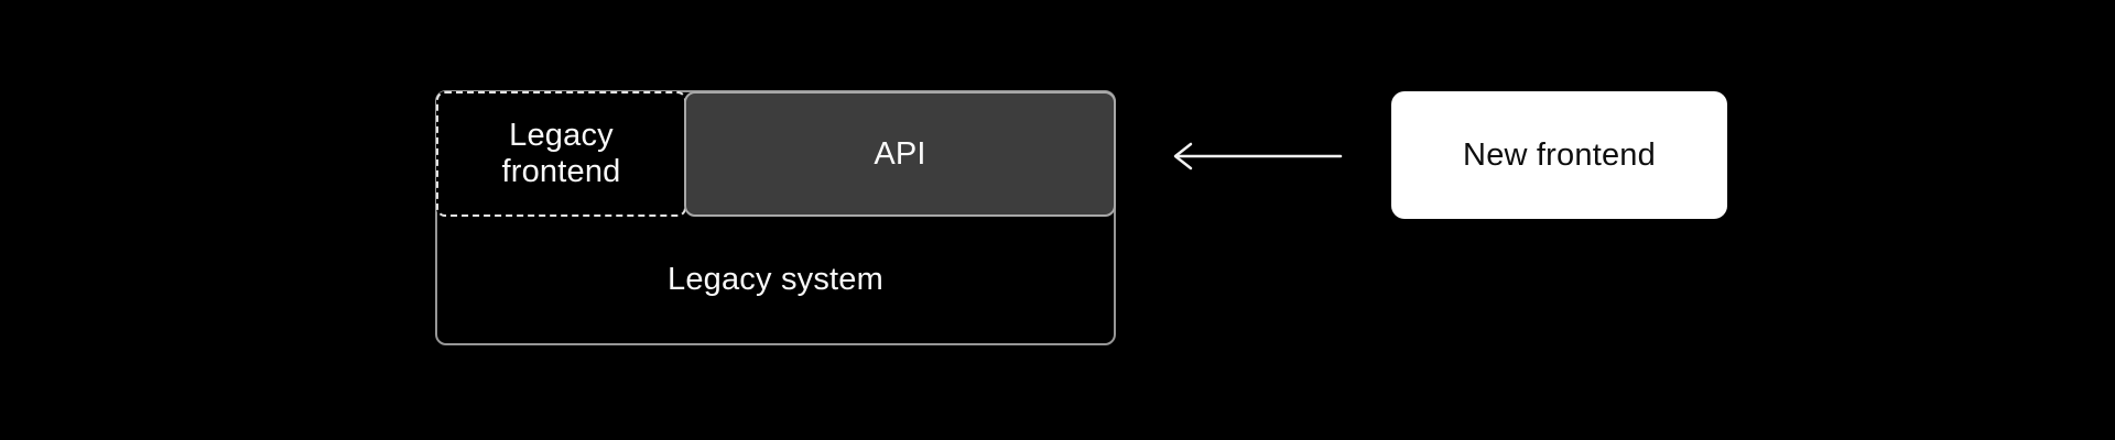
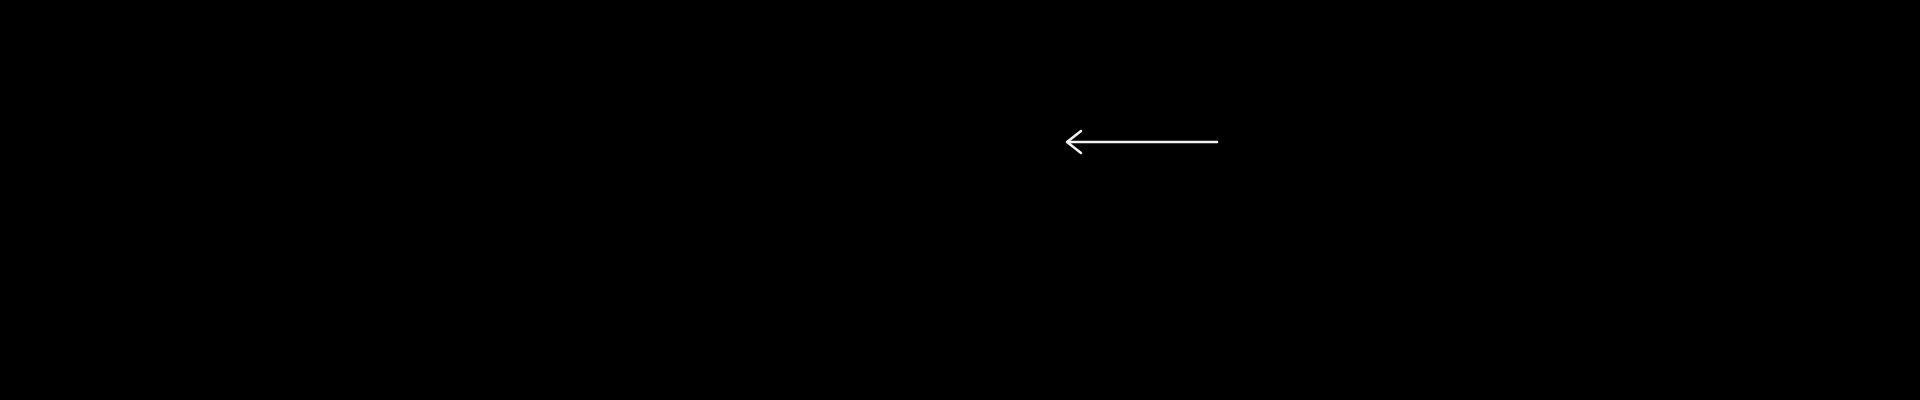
- Legacy system
- Legacy frontend
- API
- New frontend
